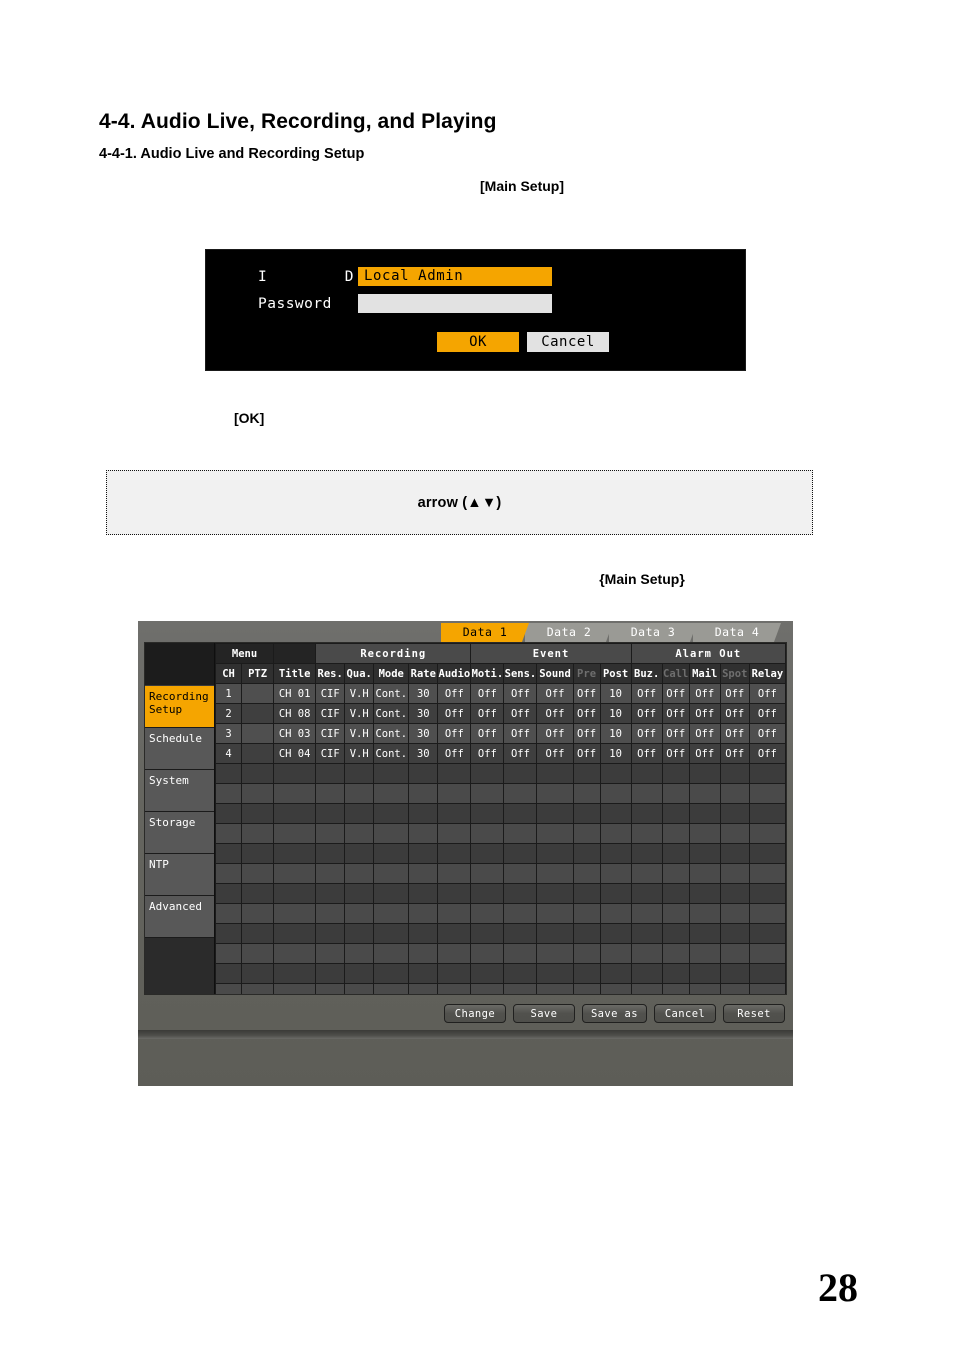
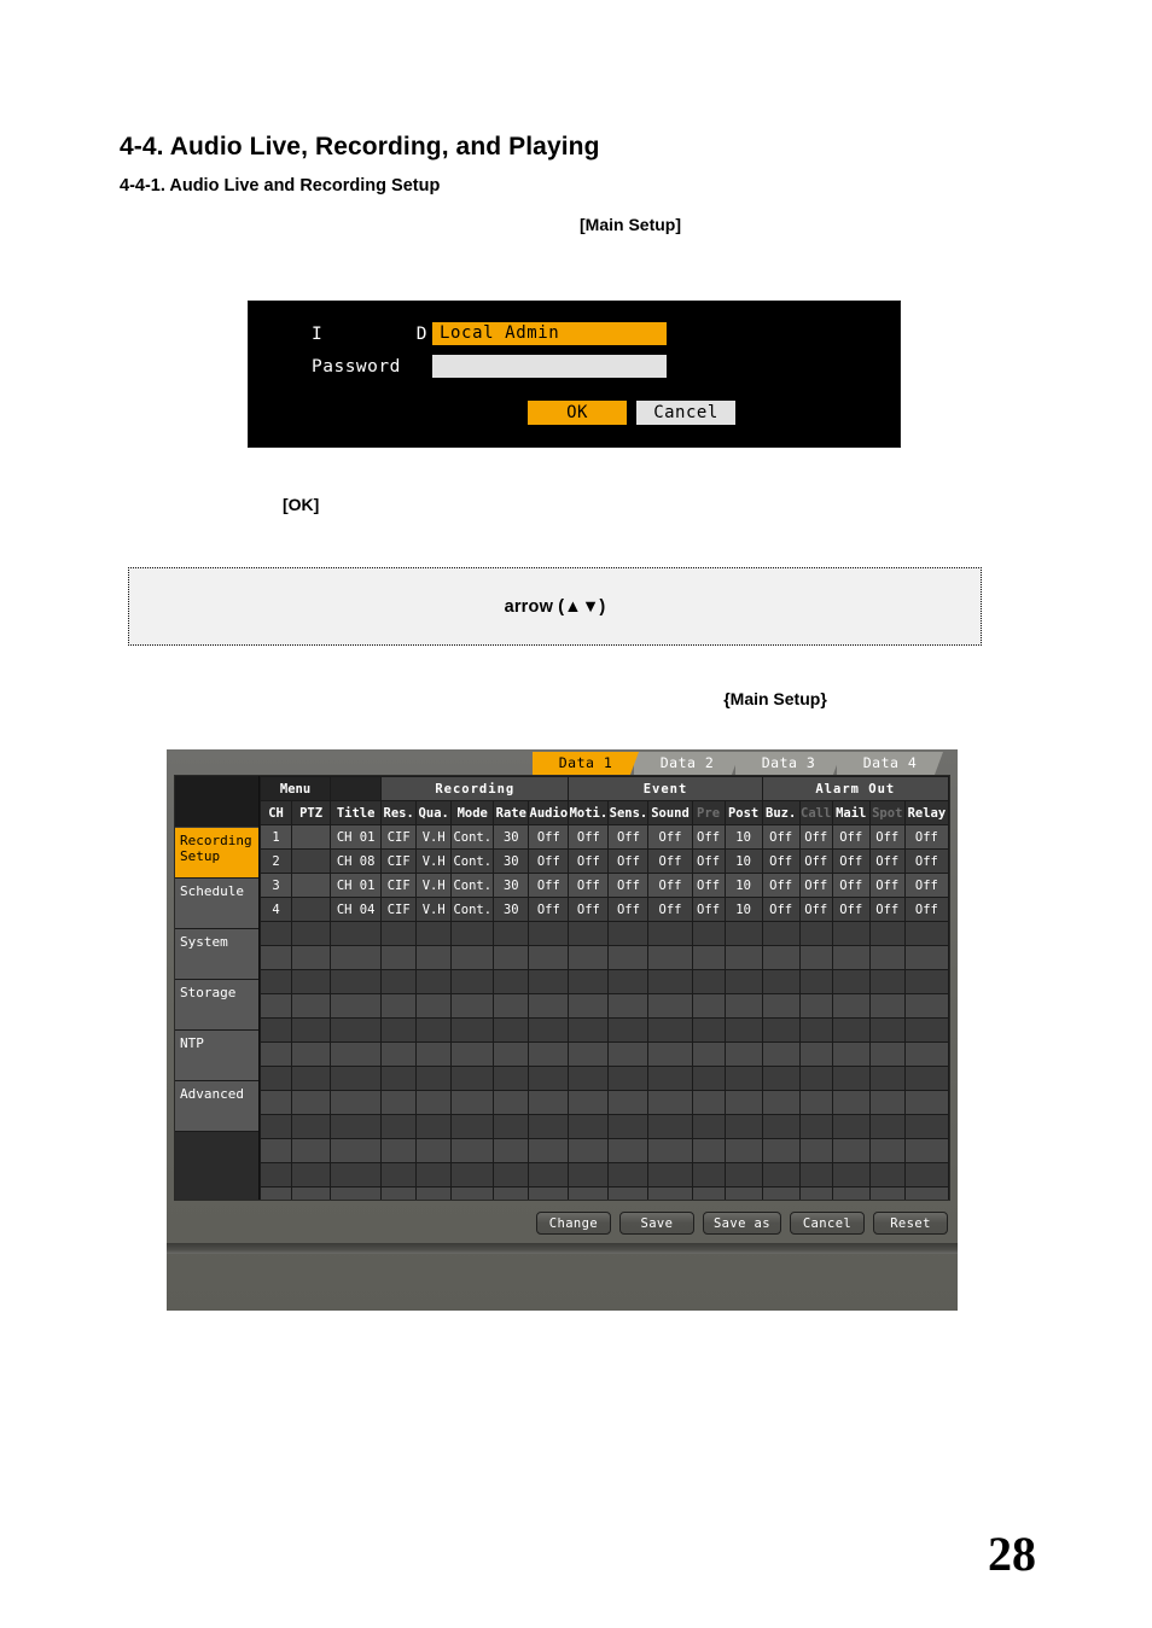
  4-4. Audio Live, Recording, and Playing
  4-4-1. Audio Live and Recording Setup
  [Main Setup]
  I
  D
  Local Admin
  Password
  OK
  Cancel
  [OK]
  arrow (▲▼)
  {Main Setup}
  Data 1
  Data 2
  Data 3
  Data 4
  Recording Setup
  Schedule
  System
  Storage
  NTP
  Advanced
  Menu		Recording	Event	Alarm Out
  CH	PTZ	Title	Res.	Qua.	Mode	Rate	Audio	Moti.	Sens.	Sound	Pre	Post	Buz.	Call	Mail	Spot	Relay
  1		CH 01	CIF	V.H	Cont.	30	Off	Off	Off	Off	Off	10	Off	Off	Off	Off	Off
  2		CH 08	CIF	V.H	Cont.	30	Off	Off	Off	Off	Off	10	Off	Off	Off	Off	Off
- 3		CH 03	CIF	V.H	Cont.	30	Off	Off	Off	Off	Off	10	Off	Off	Off	Off	Off
+ 3		CH 01	CIF	V.H	Cont.	30	Off	Off	Off	Off	Off	10	Off	Off	Off	Off	Off
  4		CH 04	CIF	V.H	Cont.	30	Off	Off	Off	Off	Off	10	Off	Off	Off	Off	Off
  Change
  Save
  Save as
  Cancel
  Reset
  28
